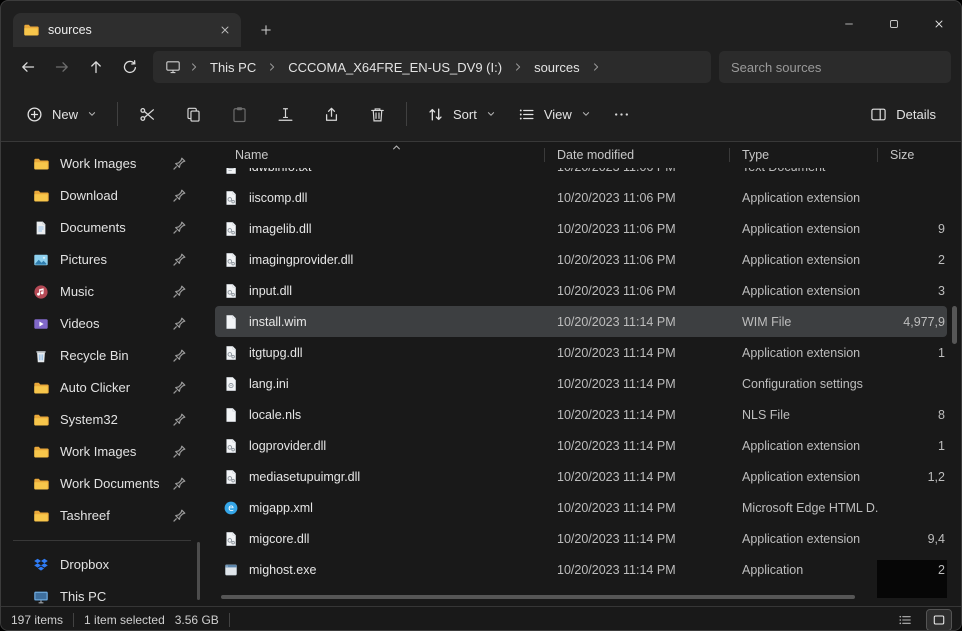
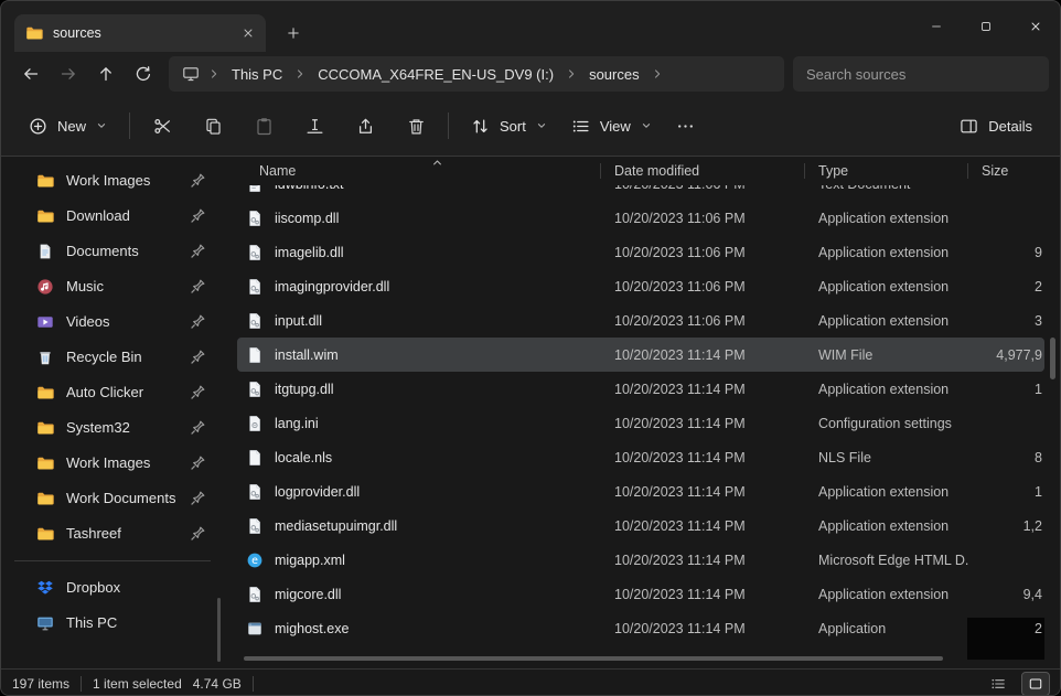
  sources
  This PC
  CCCOMA_X64FRE_EN-US_DV9 (I:)
  sources
  Search sources
  New
  Sort
  View
  Details
  Work Images
  Download
  Documents
- Pictures
  Music
  Videos
  Recycle Bin
  Auto Clicker
  System32
  Work Images
  Work Documents
  Tashreef
  Dropbox
  This PC
  Name
  Date modified
  Type
  Size
  iiscomp.dll
  10/20/2023 11:06 PM
  Application extension
  imagelib.dll
  10/20/2023 11:06 PM
  Application extension
  9
  imagingprovider.dll
  10/20/2023 11:06 PM
  Application extension
  2
  input.dll
  10/20/2023 11:06 PM
  Application extension
  3
  install.wim
  10/20/2023 11:14 PM
  WIM File
  4,977,9
  itgtupg.dll
  10/20/2023 11:14 PM
  Application extension
  1
  lang.ini
  10/20/2023 11:14 PM
  Configuration settings
  locale.nls
  10/20/2023 11:14 PM
  NLS File
  8
  logprovider.dll
  10/20/2023 11:14 PM
  Application extension
  1
  mediasetupuimgr.dll
  10/20/2023 11:14 PM
  Application extension
  1,2
  e
  migapp.xml
  10/20/2023 11:14 PM
  Microsoft Edge HTML D.
  migcore.dll
  10/20/2023 11:14 PM
  Application extension
  9,4
  mighost.exe
  10/20/2023 11:14 PM
  Application
  2
  197 items
  1 item selected
- 3.56 GB
+ 4.74 GB
